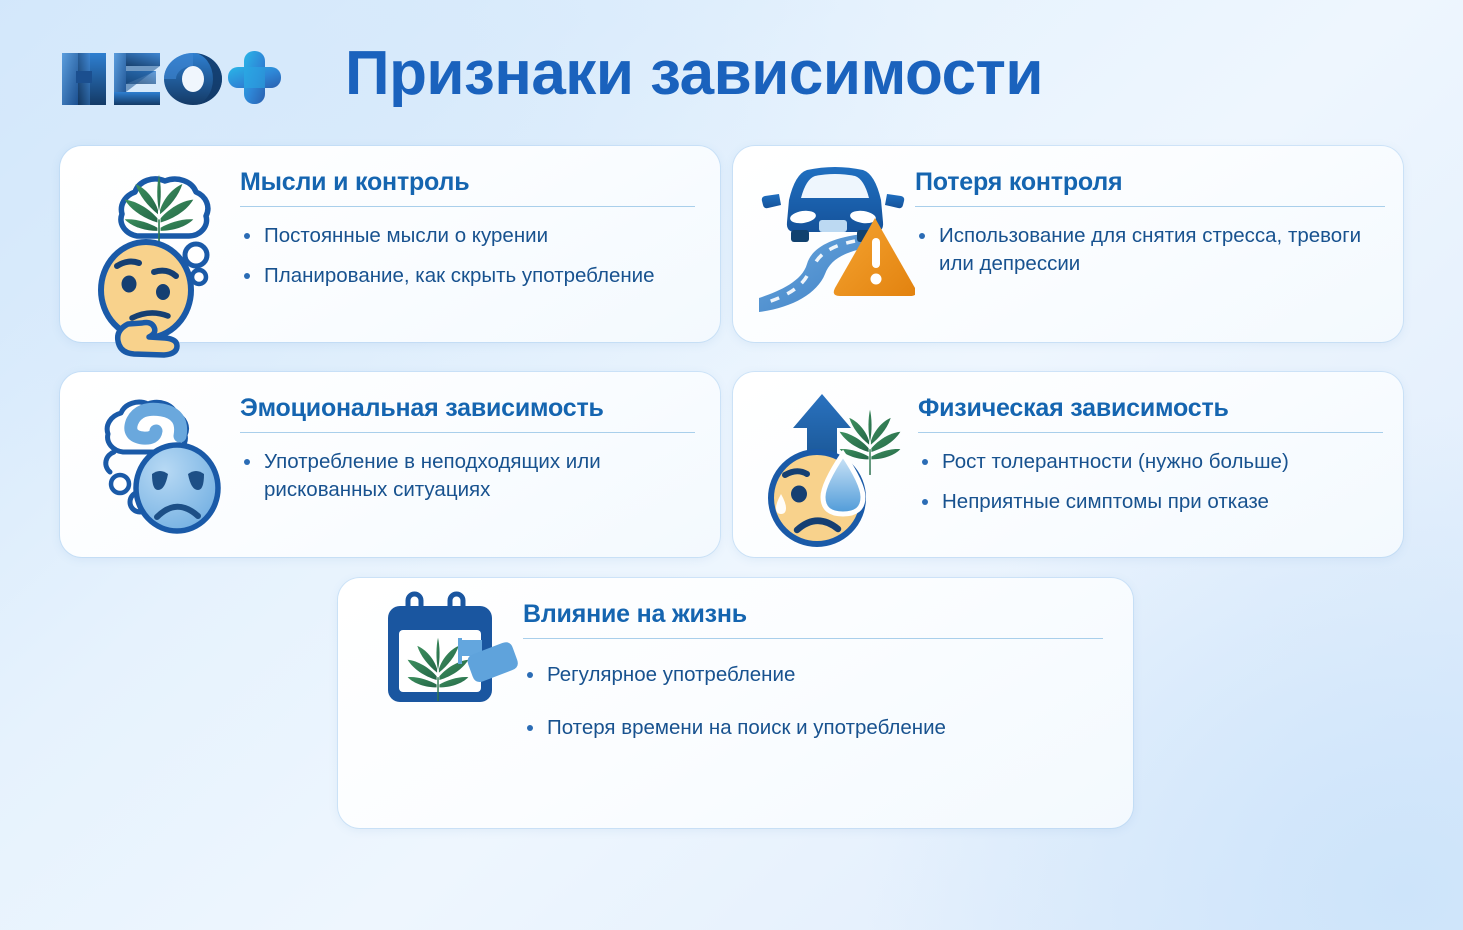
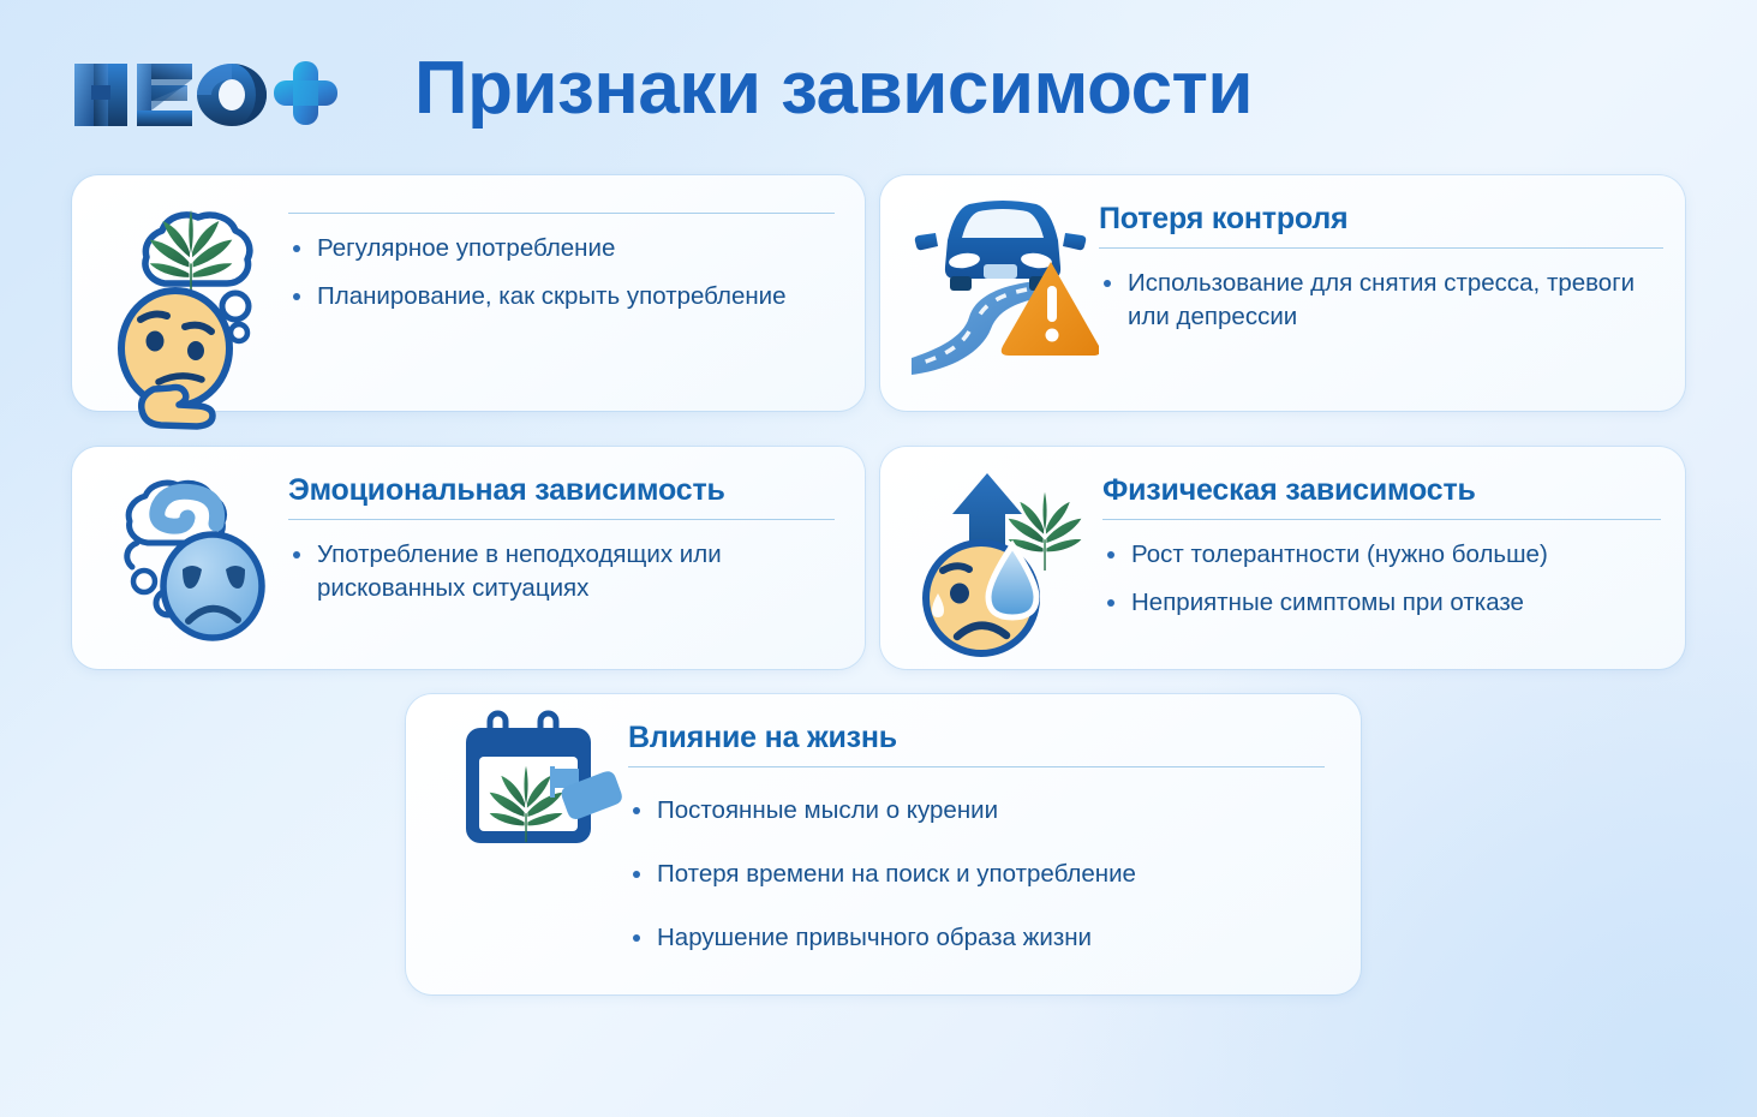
  Признаки зависимости
- Мысли и контроль
- Постоянные мысли о курении
+ Регулярное употребление
  Планирование, как скрыть употребление
  Потеря контроля
  Использование для снятия стресса, тревоги или депрессии
  Эмоциональная зависимость
  Употребление в неподходящих или рискованных ситуациях
  Физическая зависимость
  Рост толерантности (нужно больше)
  Неприятные симптомы при отказе
  Влияние на жизнь
- Регулярное употребление
+ Постоянные мысли о курении
  Потеря времени на поиск и употребление
+ Нарушение привычного образа жизни
